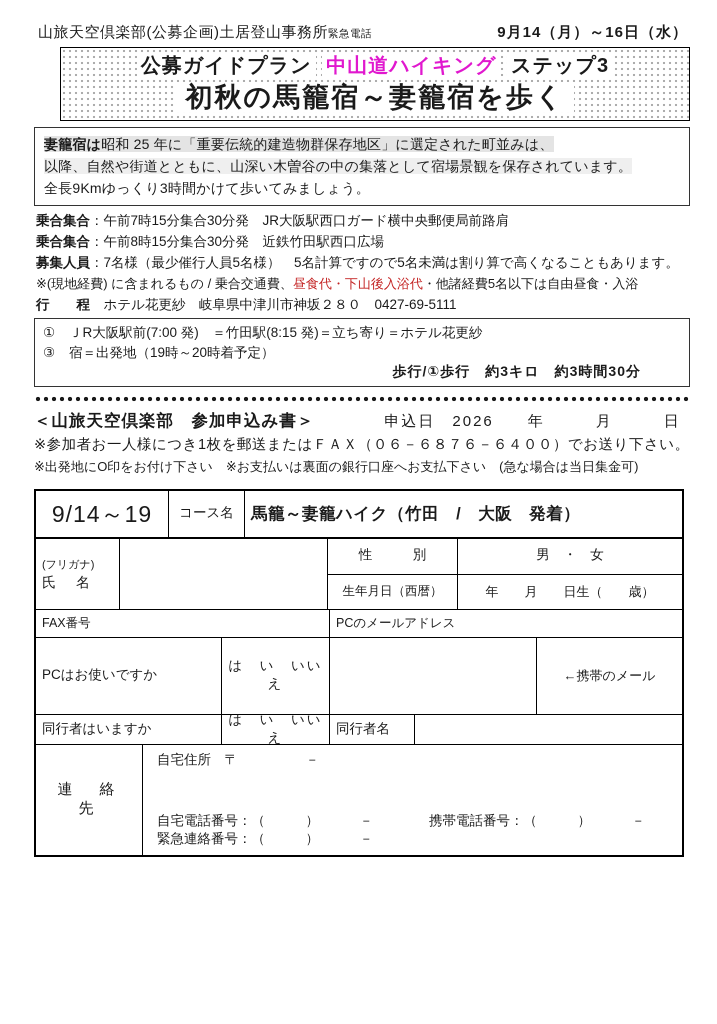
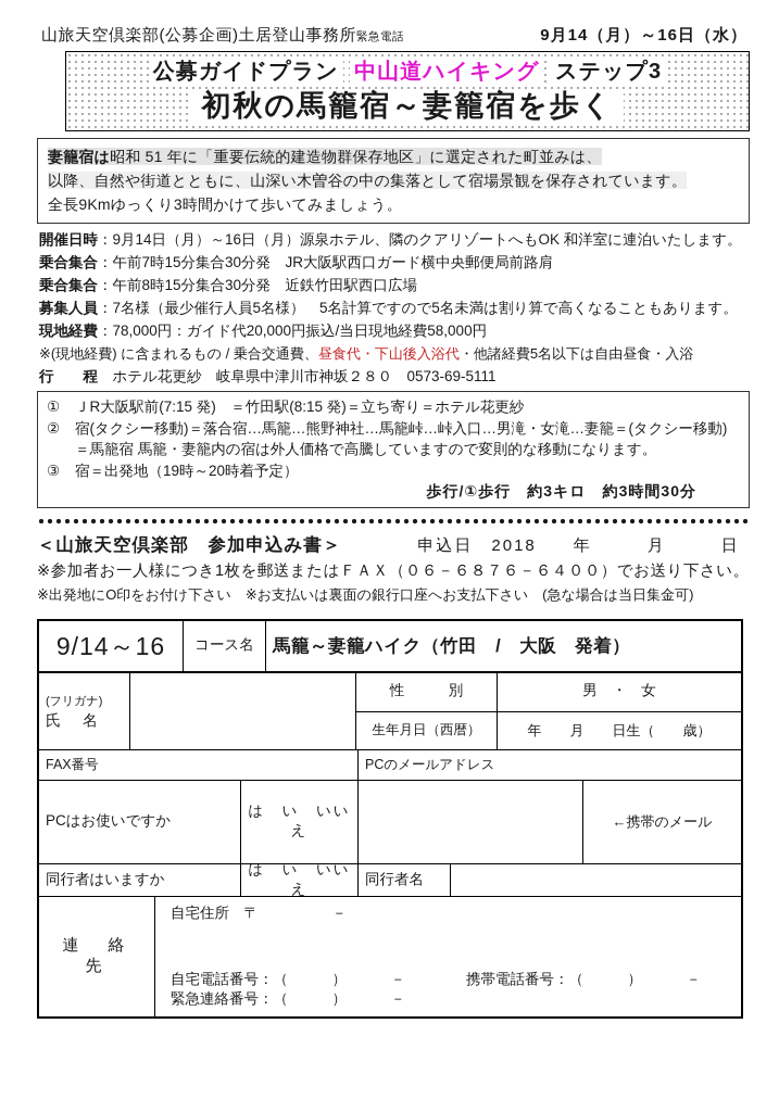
  山旅天空倶楽部(公募企画)土居登山事務所緊急電話
  9月14（月）～16日（水）
  公募ガイドプラン 中山道ハイキング ステップ3
  初秋の馬籠宿～妻籠宿を歩く
- 妻籠宿は昭和 25 年に「重要伝統的建造物群保存地区」に選定された町並みは、
+ 妻籠宿は昭和 51 年に「重要伝統的建造物群保存地区」に選定された町並みは、
  以降、自然や街道とともに、山深い木曽谷の中の集落として宿場景観を保存されています。
  全長9Kmゆっくり3時間かけて歩いてみましょう。
+ 開催日時：9月14日（月）～16日（月）源泉ホテル、隣のクアリゾートへもOK 和洋室に連泊いたします。
  乗合集合：午前7時15分集合30分発 JR大阪駅西口ガード横中央郵便局前路肩
  乗合集合：午前8時15分集合30分発 近鉄竹田駅西口広場
  募集人員：7名様（最少催行人員5名様） 5名計算ですので5名未満は割り算で高くなることもあります。
+ 現地経費：78,000円：ガイド代20,000円振込/当日現地経費58,000円
  ※(現地経費) に含まれるもの / 乗合交通費、昼食代・下山後入浴代・他諸経費5名以下は自由昼食・入浴
- 行 程 ホテル花更紗 岐阜県中津川市神坂２８０ 0427-69-5111
+ 行 程 ホテル花更紗 岐阜県中津川市神坂２８０ 0573-69-5111
  ①
- ＪR大阪駅前(7:00 発) ＝竹田駅(8:15 発)＝立ち寄り＝ホテル花更紗
+ ＪR大阪駅前(7:15 発) ＝竹田駅(8:15 発)＝立ち寄り＝ホテル花更紗
+ ②
+ 宿(タクシー移動)＝落合宿…馬籠…熊野神社…馬籠峠…峠入口…男滝・女滝…妻籠＝(タクシー移動)＝馬籠宿 馬籠・妻籠内の宿は外人価格で高騰していますので変則的な移動になります。
  ③
  宿＝出発地（19時～20時着予定）
  歩行/①歩行 約3キロ 約3時間30分
  ＜山旅天空倶楽部 参加申込み書＞
- 申込日 2026 年 月 日
+ 申込日 2018 年 月 日
  ※参加者お一人様につき1枚を郵送またはＦＡＸ（０６－６８７６－６４００）でお送り下さい。
  ※出発地にО印をお付け下さい ※お支払いは裏面の銀行口座へお支払下さい (急な場合は当日集金可)
- 9/14～19
+ 9/14～16
  コース名
  馬籠～妻籠ハイク（竹田 / 大阪 発着）
  (フリガナ)
  氏 名
  性 別
  男 ・ 女
  生年月日（西暦）
  年 月 日生（ 歳）
  FAX番号
  PCのメールアドレス
  PCはお使いですか
  は い いいえ
  ←携帯のメール
  同行者はいますか
  は い いいえ
  同行者名
  連 絡 先
  自宅住所 〒 －
  自宅電話番号：（ ） －
  携帯電話番号：（ ） －
  緊急連絡番号：（ ） －
